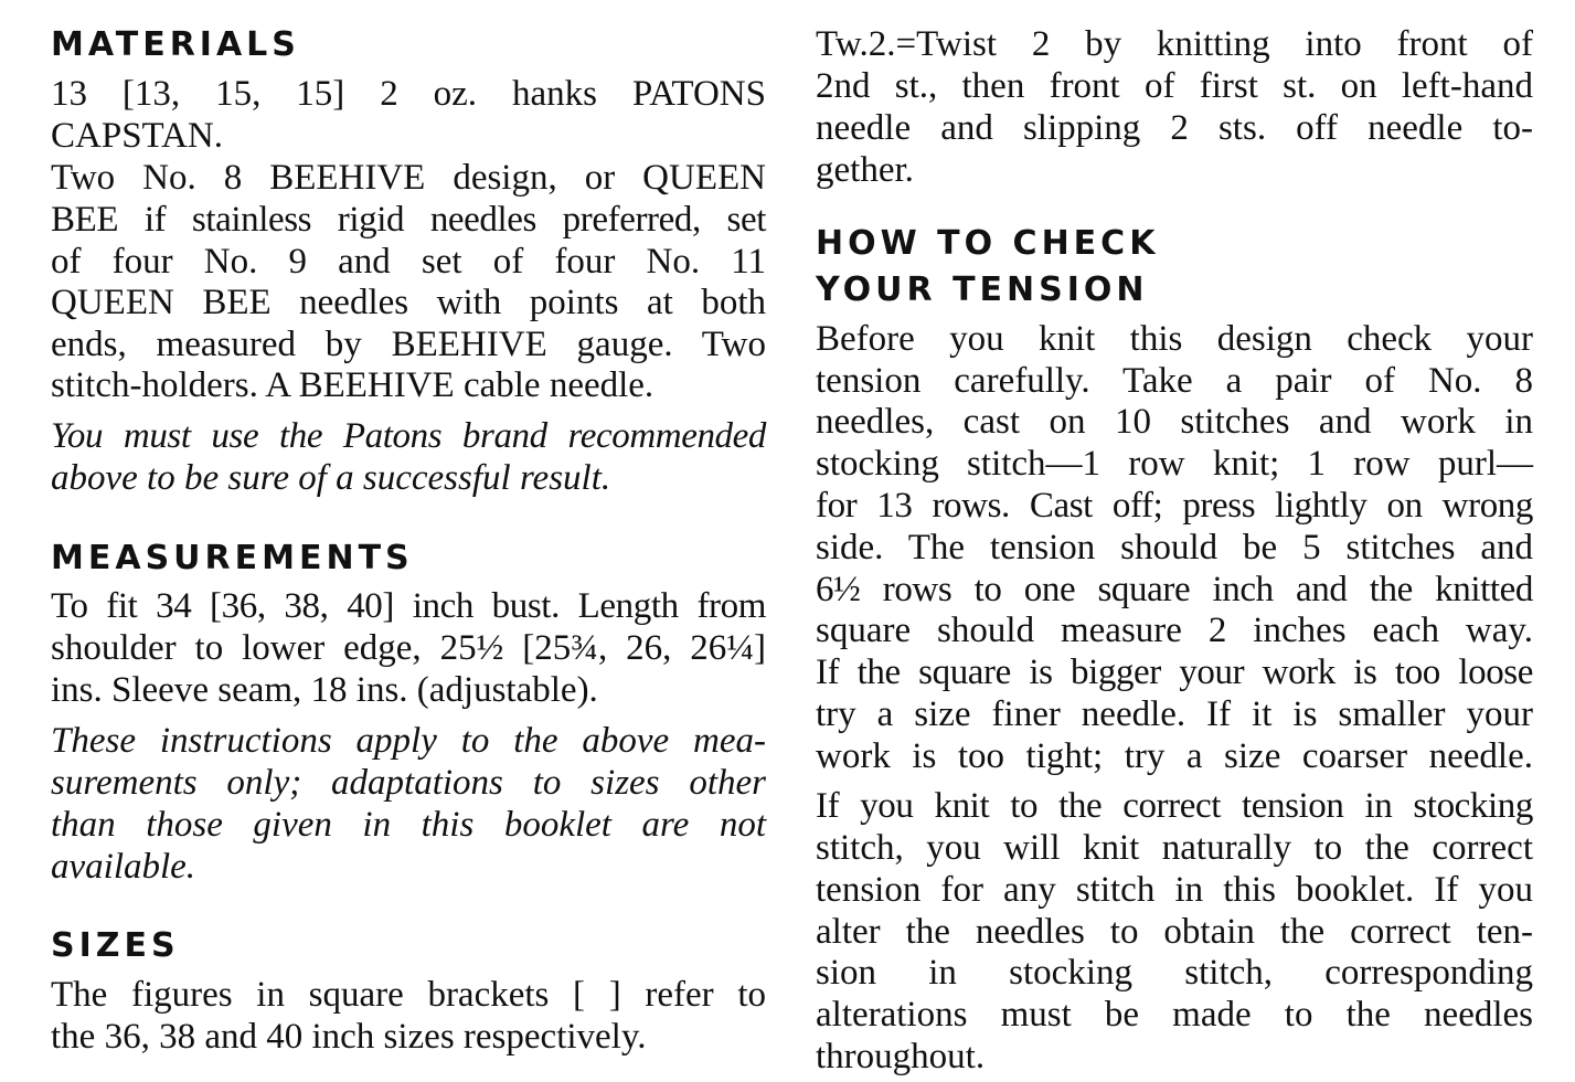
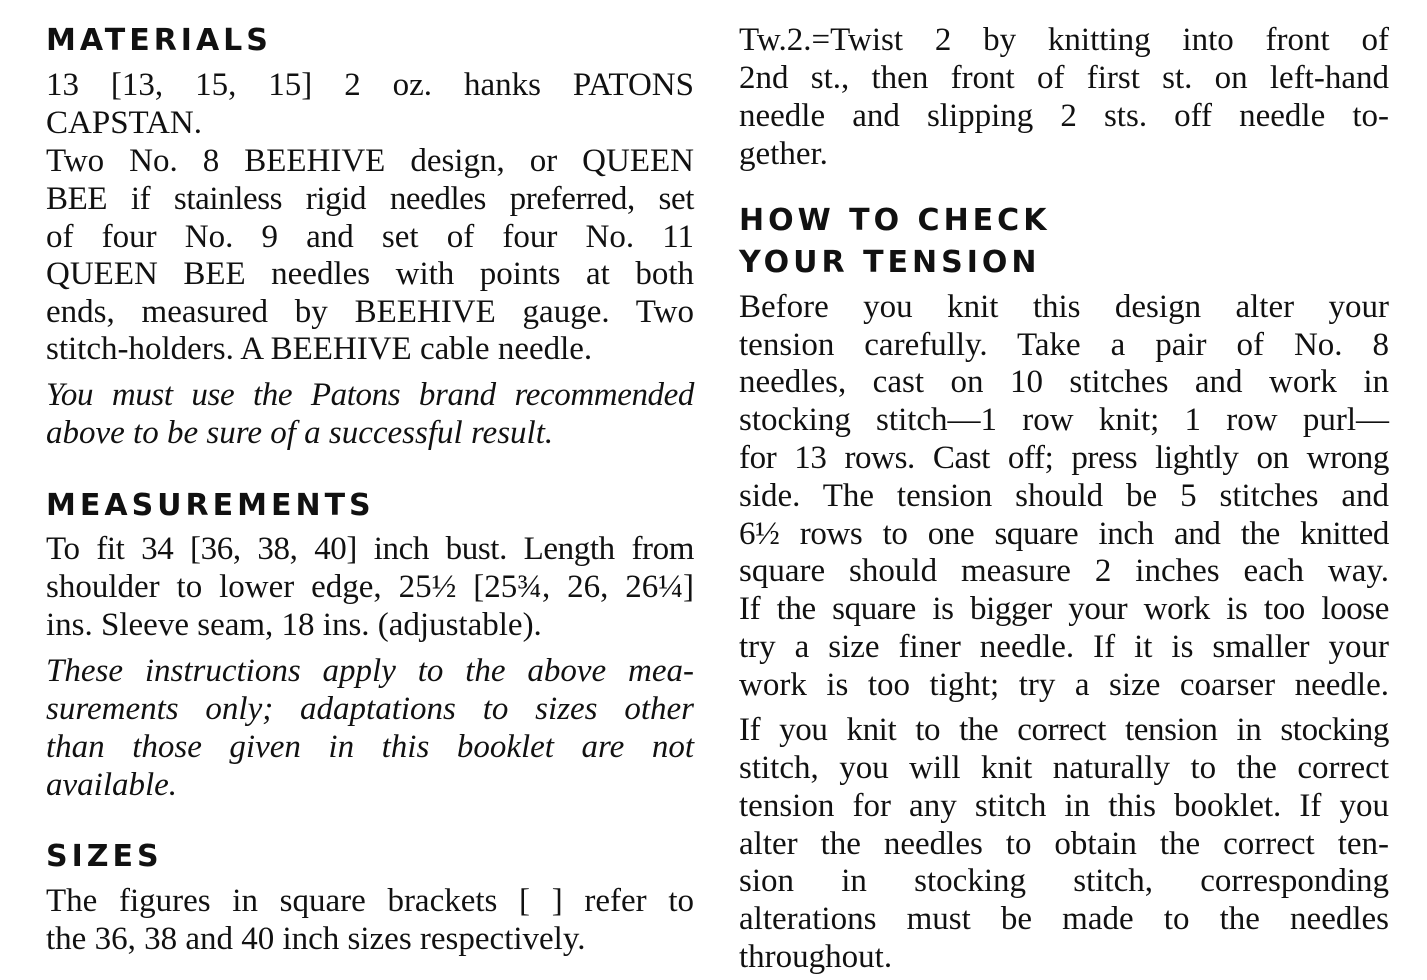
  MATERIALS
  13 [13, 15, 15] 2 oz. hanks PATONS
  CAPSTAN.
  Two No. 8 BEEHIVE design, or QUEEN
  BEE if stainless rigid needles preferred, set
  of four No. 9 and set of four No. 11
  QUEEN BEE needles with points at both
  ends, measured by BEEHIVE gauge. Two
  stitch-holders. A BEEHIVE cable needle.
  You must use the Patons brand recommended
  above to be sure of a successful result.
  MEASUREMENTS
  To fit 34 [36, 38, 40] inch bust. Length from
  shoulder to lower edge, 25½ [25¾, 26, 26¼]
  ins. Sleeve seam, 18 ins. (adjustable).
  These instructions apply to the above mea-
  surements only; adaptations to sizes other
  than those given in this booklet are not
  available.
  SIZES
  The figures in square brackets [ ] refer to
  the 36, 38 and 40 inch sizes respectively.
  Tw.2.=Twist 2 by knitting into front of
  2nd st., then front of first st. on left-hand
  needle and slipping 2 sts. off needle to-
  gether.
  HOW TO CHECK
  YOUR TENSION
- Before you knit this design check your
+ Before you knit this design alter your
  tension carefully. Take a pair of No. 8
  needles, cast on 10 stitches and work in
  stocking stitch—1 row knit; 1 row purl—
  for 13 rows. Cast off; press lightly on wrong
  side. The tension should be 5 stitches and
  6½ rows to one square inch and the knitted
  square should measure 2 inches each way.
  If the square is bigger your work is too loose
  try a size finer needle. If it is smaller your
  work is too tight; try a size coarser needle.
  If you knit to the correct tension in stocking
  stitch, you will knit naturally to the correct
  tension for any stitch in this booklet. If you
  alter the needles to obtain the correct ten-
  sion in stocking stitch, corresponding
  alterations must be made to the needles
  throughout.
